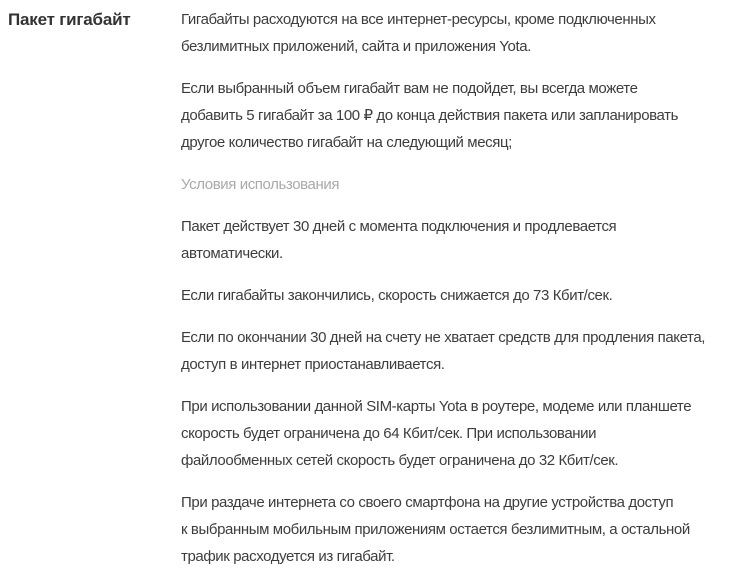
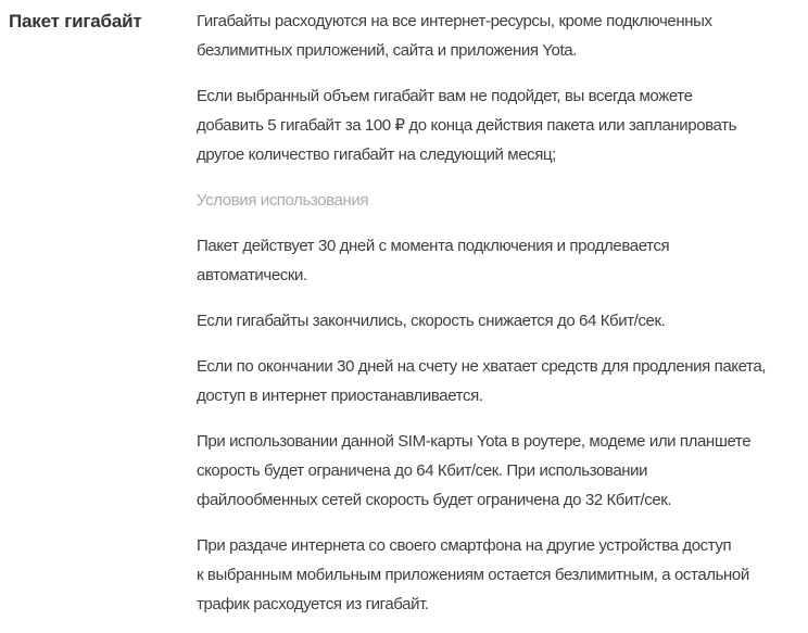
  Пакет гигабайт
  Гигабайты расходуются на все интернет-ресурсы, кроме подключенных
  безлимитных приложений, сайта и приложения Yota.
  Если выбранный объем гигабайт вам не подойдет, вы всегда можете
  добавить 5 гигабайт за 100 ₽ до конца действия пакета или запланировать
  другое количество гигабайт на следующий месяц;
  Условия использования
  Пакет действует 30 дней с момента подключения и продлевается
  автоматически.
- Если гигабайты закончились, скорость снижается до 73 Кбит/сек.
+ Если гигабайты закончились, скорость снижается до 64 Кбит/сек.
  Если по окончании 30 дней на счету не хватает средств для продления пакета,
  доступ в интернет приостанавливается.
  При использовании данной SIM-карты Yota в роутере, модеме или планшете
  скорость будет ограничена до 64 Кбит/сек. При использовании
  файлообменных сетей скорость будет ограничена до 32 Кбит/сек.
  При раздаче интернета со своего смартфона на другие устройства доступ
  к выбранным мобильным приложениям остается безлимитным, а остальной
  трафик расходуется из гигабайт.
